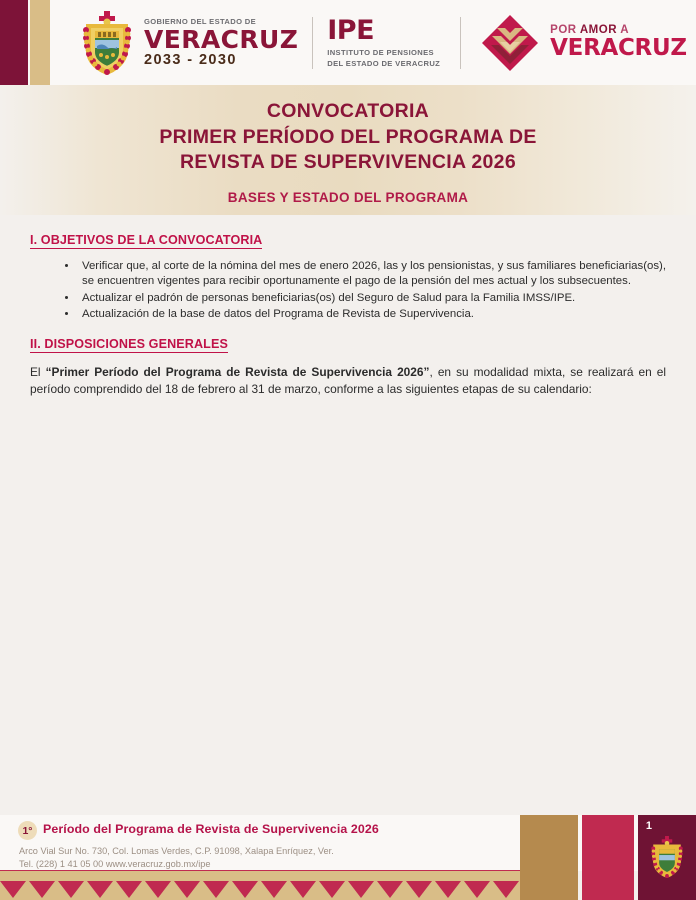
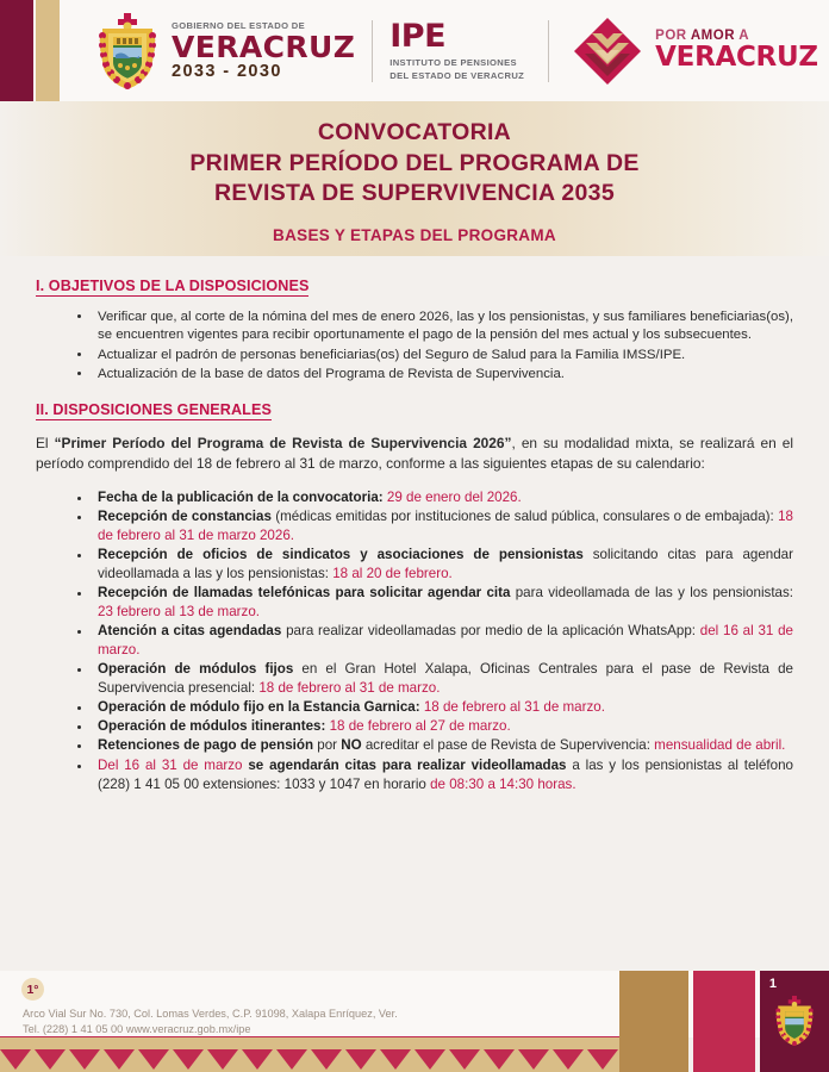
  GOBIERNO DEL ESTADO DE
  VERACRUZ
  2033 - 2030
  IPE
  INSTITUTO DE PENSIONES
  DEL ESTADO DE VERACRUZ
  POR AMOR A
  VERACRUZ
  CONVOCATORIA
  PRIMER PERÍODO DEL PROGRAMA DE
- REVISTA DE SUPERVIVENCIA 2026
+ REVISTA DE SUPERVIVENCIA 2035
- BASES Y ESTADO DEL PROGRAMA
+ BASES Y ETAPAS DEL PROGRAMA
- I. OBJETIVOS DE LA CONVOCATORIA
+ I. OBJETIVOS DE LA DISPOSICIONES
  Verificar que, al corte de la nómina del mes de enero 2026, las y los pensionistas, y sus familiares beneficiarias(os), se encuentren vigentes para recibir oportunamente el pago de la pensión del mes actual y los subsecuentes.
  Actualizar el padrón de personas beneficiarias(os) del Seguro de Salud para la Familia IMSS/IPE.
  Actualización de la base de datos del Programa de Revista de Supervivencia.
  II. DISPOSICIONES GENERALES
  El “Primer Período del Programa de Revista de Supervivencia 2026”, en su modalidad mixta, se realizará en el período comprendido del 18 de febrero al 31 de marzo, conforme a las siguientes etapas de su calendario:
+ Fecha de la publicación de la convocatoria: 29 de enero del 2026.
+ Recepción de constancias (médicas emitidas por instituciones de salud pública, consulares o de embajada): 18 de febrero al 31 de marzo 2026.
+ Recepción de oficios de sindicatos y asociaciones de pensionistas solicitando citas para agendar videollamada a las y los pensionistas: 18 al 20 de febrero.
+ Recepción de llamadas telefónicas para solicitar agendar cita para videollamada de las y los pensionistas: 23 febrero al 13 de marzo.
+ Atención a citas agendadas para realizar videollamadas por medio de la aplicación WhatsApp: del 16 al 31 de marzo.
+ Operación de módulos fijos en el Gran Hotel Xalapa, Oficinas Centrales para el pase de Revista de Supervivencia presencial: 18 de febrero al 31 de marzo.
+ Operación de módulo fijo en la Estancia Garnica: 18 de febrero al 31 de marzo.
+ Operación de módulos itinerantes: 18 de febrero al 27 de marzo.
+ Retenciones de pago de pensión por NO acreditar el pase de Revista de Supervivencia: mensualidad de abril.
+ Del 16 al 31 de marzo se agendarán citas para realizar videollamadas a las y los pensionistas al teléfono (228) 1 41 05 00 extensiones: 1033 y 1047 en horario de 08:30 a 14:30 horas.
  1°
- Período del Programa de Revista de Supervivencia 2026
  Arco Vial Sur No. 730, Col. Lomas Verdes, C.P. 91098, Xalapa Enríquez, Ver.
  Tel. (228) 1 41 05 00 www.veracruz.gob.mx/ipe
  1
